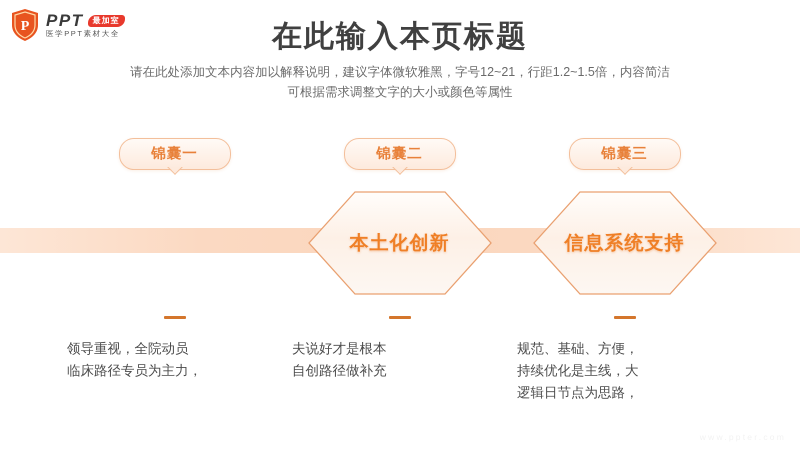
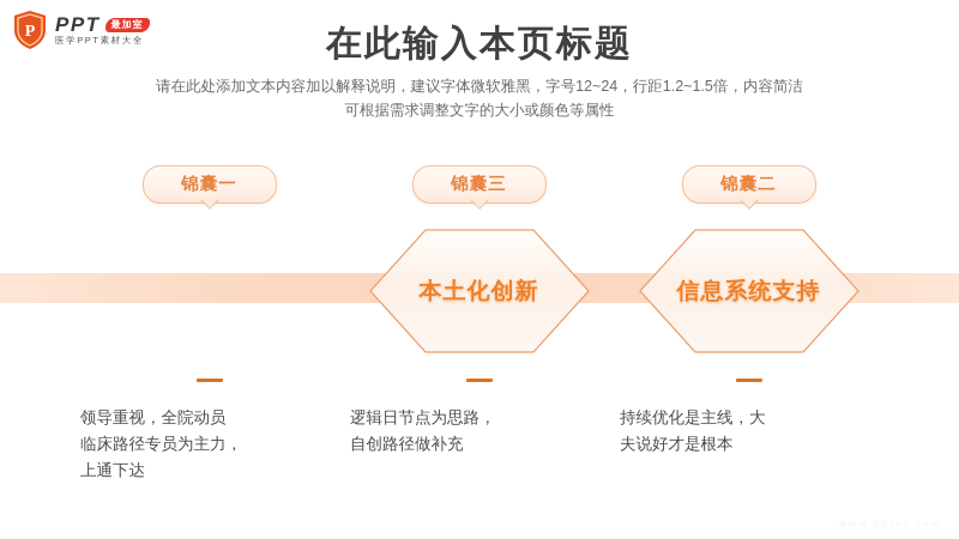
  P
  PPT
  最加室
  医学PPT素材大全
  在此输入本页标题
- 请在此处添加文本内容加以解释说明，建议字体微软雅黑，字号12~21，行距1.2~1.5倍，内容简洁
+ 请在此处添加文本内容加以解释说明，建议字体微软雅黑，字号12~24，行距1.2~1.5倍，内容简洁
  可根据需求调整文字的大小或颜色等属性
  锦囊一
  领导重视，全院动员
  临床路径专员为主力，
+ 上通下达
- 锦囊二
+ 锦囊三
  本土化创新
- 夫说好才是根本
+ 逻辑日节点为思路，
  自创路径做补充
- 锦囊三
+ 锦囊二
  信息系统支持
- 规范、基础、方便，
  持续优化是主线，大
- 逻辑日节点为思路，
+ 夫说好才是根本
